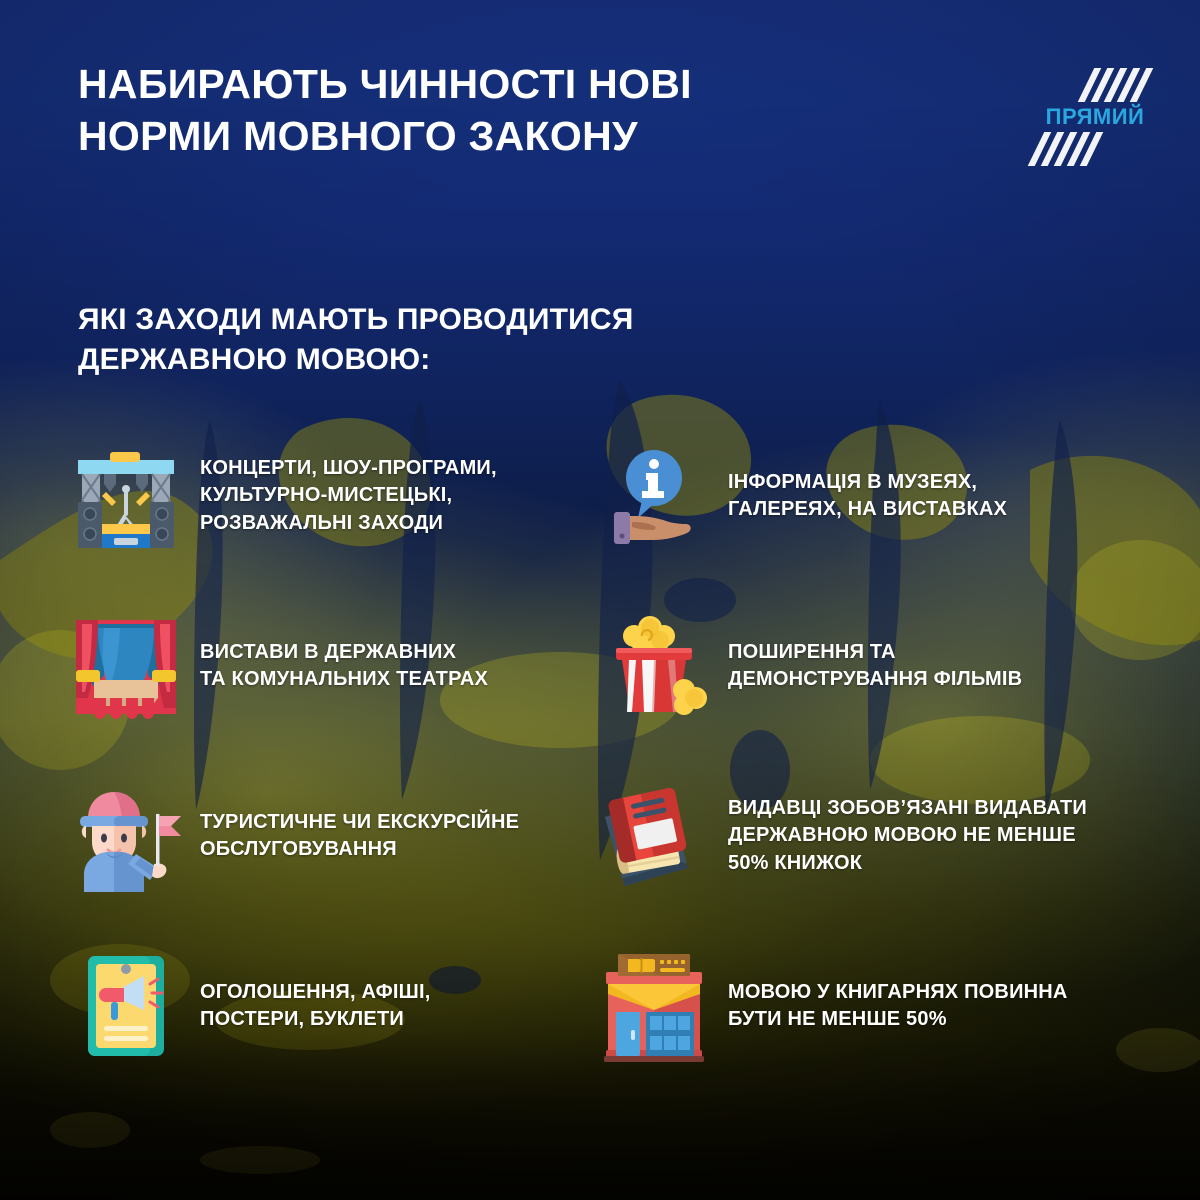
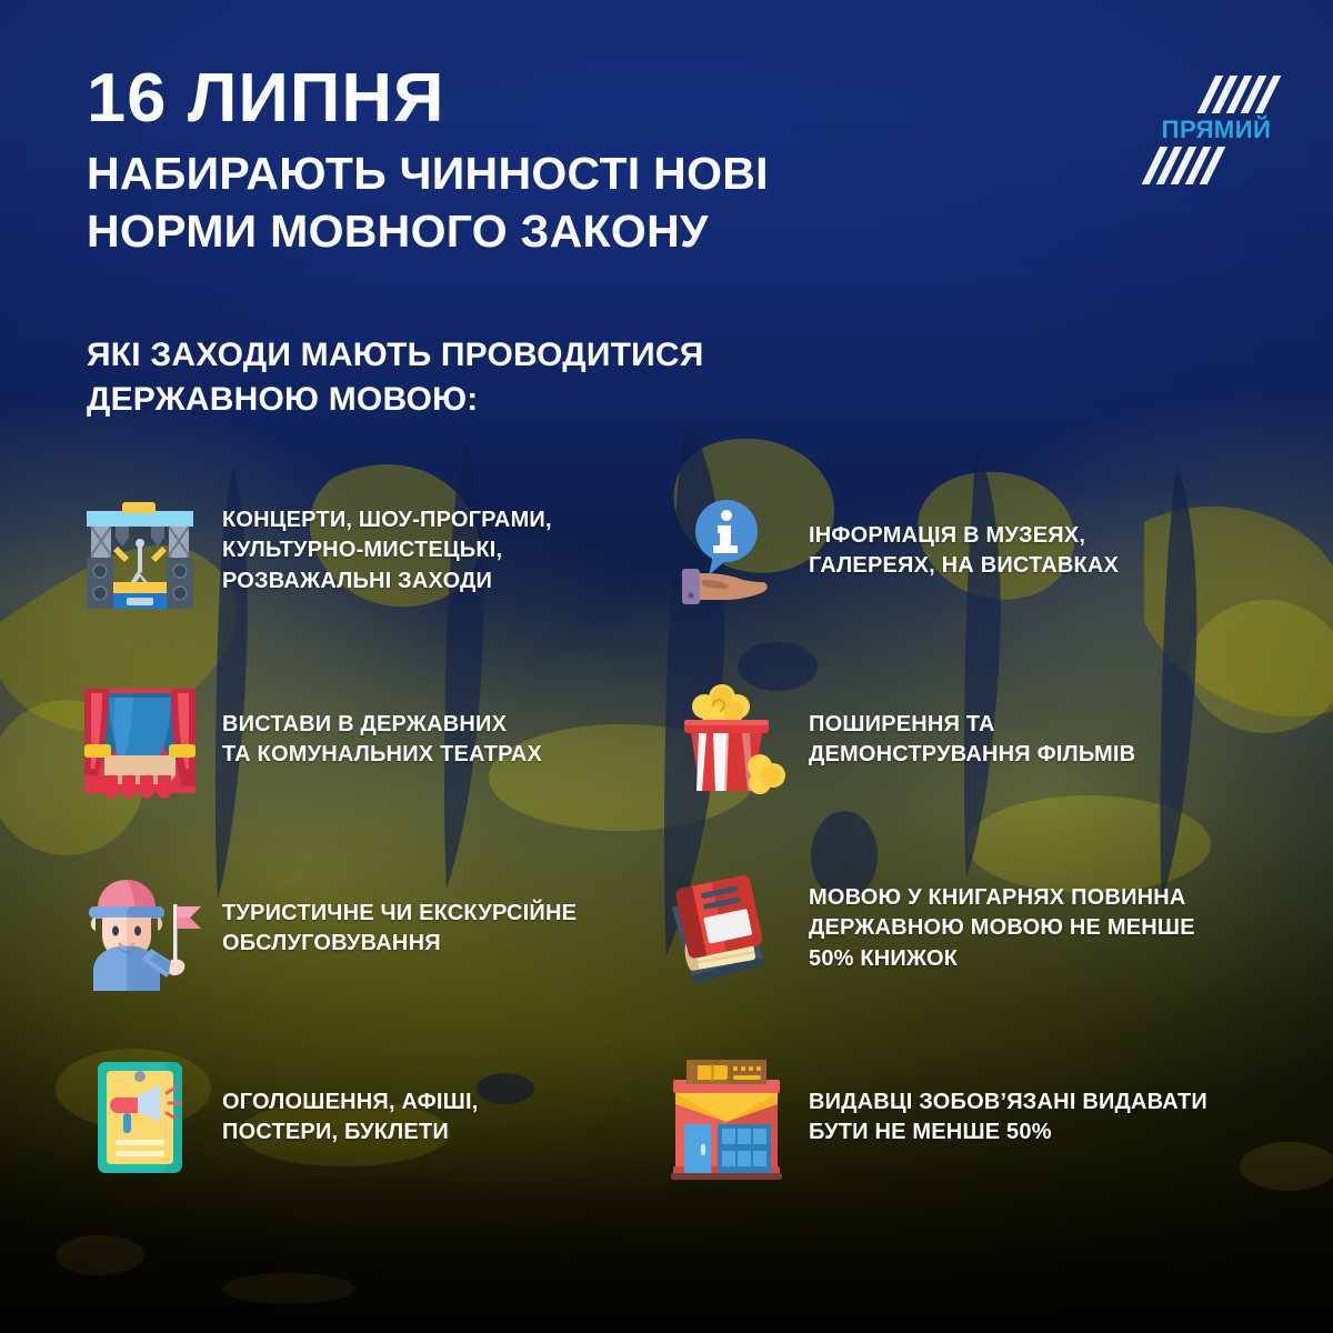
  ПРЯМИЙ
+ 16 ЛИПНЯ
  НАБИРАЮТЬ ЧИННОСТІ НОВІ
  НОРМИ МОВНОГО ЗАКОНУ
  ЯКІ ЗАХОДИ МАЮТЬ ПРОВОДИТИСЯ
  ДЕРЖАВНОЮ МОВОЮ:
  КОНЦЕРТИ, ШОУ-ПРОГРАМИ,
  КУЛЬТУРНО-МИСТЕЦЬКІ,
  РОЗВАЖАЛЬНІ ЗАХОДИ
  ІНФОРМАЦІЯ В МУЗЕЯХ,
  ГАЛЕРЕЯХ, НА ВИСТАВКАХ
  ВИСТАВИ В ДЕРЖАВНИХ
  ТА КОМУНАЛЬНИХ ТЕАТРАХ
  ПОШИРЕННЯ ТА
  ДЕМОНСТРУВАННЯ ФІЛЬМІВ
  ТУРИСТИЧНЕ ЧИ ЕКСКУРСІЙНЕ
  ОБСЛУГОВУВАННЯ
- ВИДАВЦІ ЗОБОВ’ЯЗАНІ ВИДАВАТИ
+ МОВОЮ У КНИГАРНЯХ ПОВИННА
  ДЕРЖАВНОЮ МОВОЮ НЕ МЕНШЕ
  50% КНИЖОК
  ОГОЛОШЕННЯ, АФІШІ,
  ПОСТЕРИ, БУКЛЕТИ
- МОВОЮ У КНИГАРНЯХ ПОВИННА
+ ВИДАВЦІ ЗОБОВ’ЯЗАНІ ВИДАВАТИ
  БУТИ НЕ МЕНШЕ 50%
